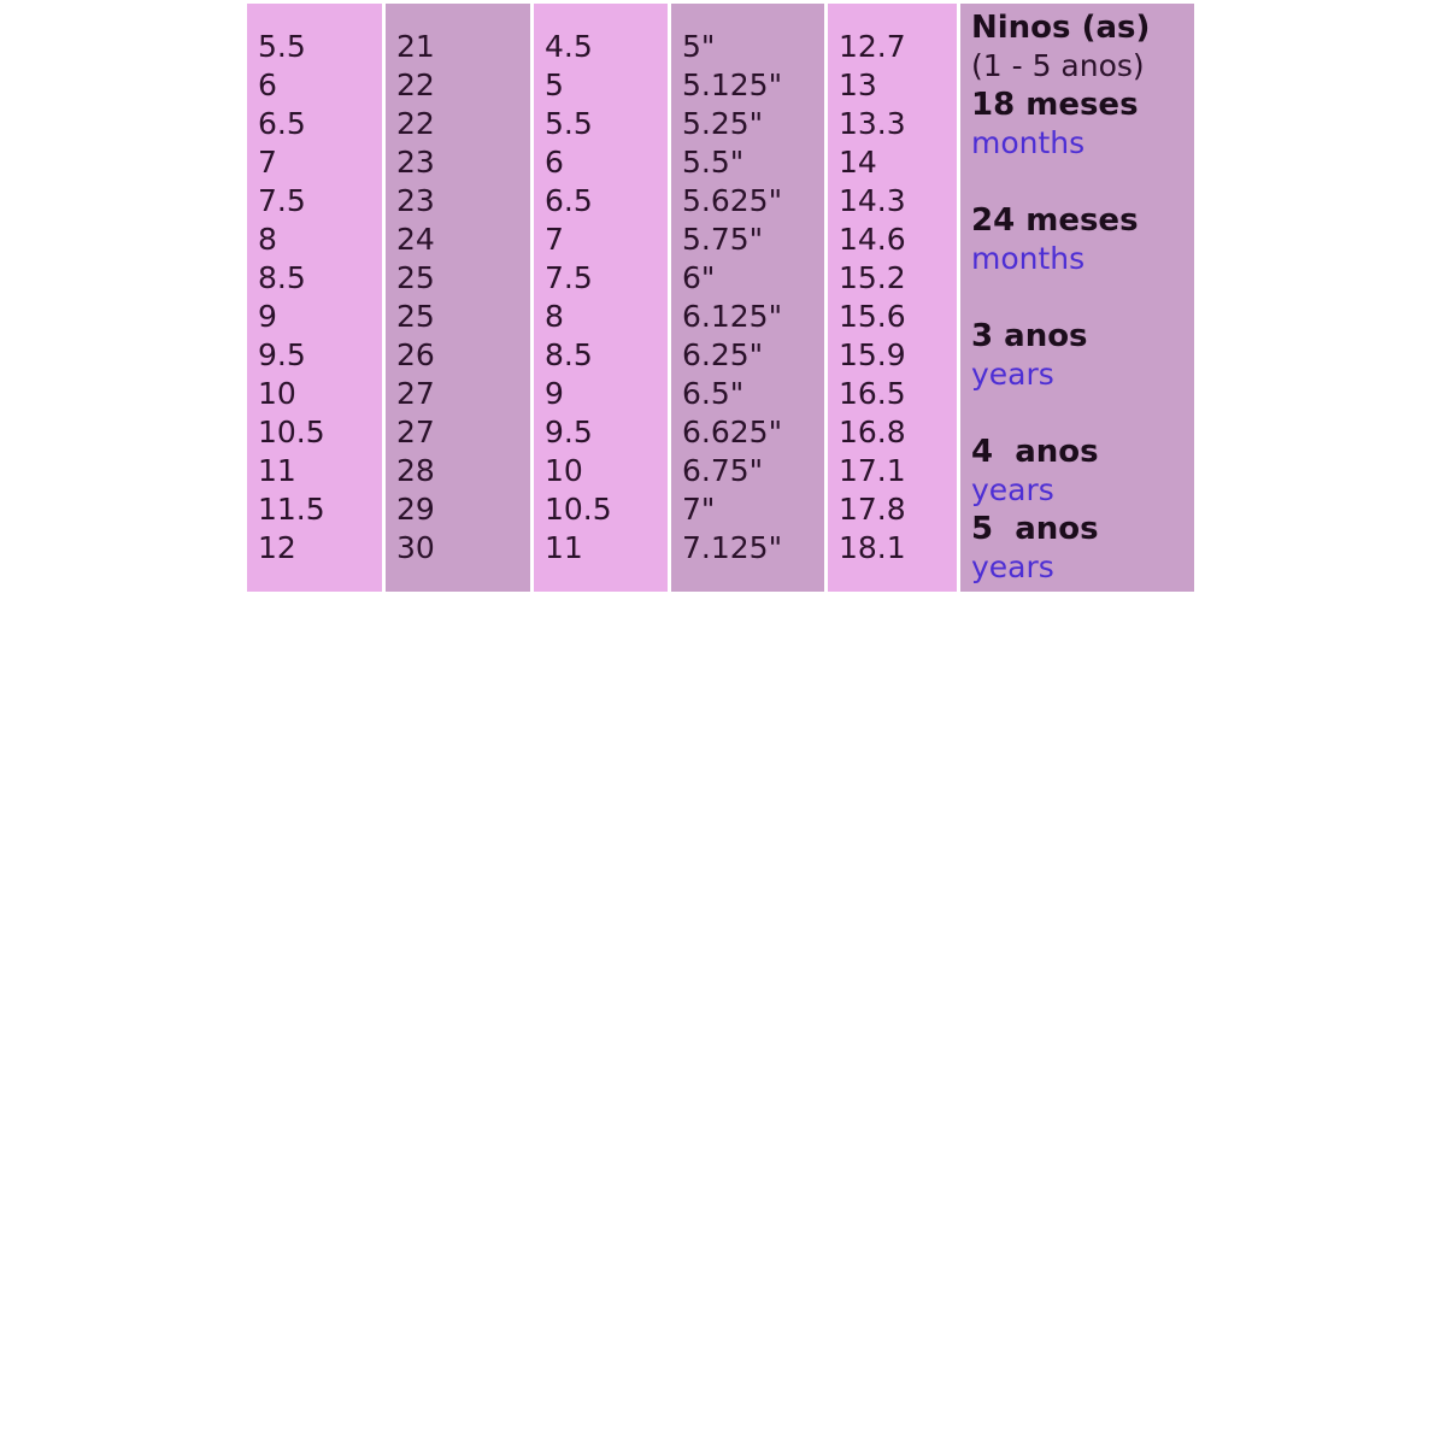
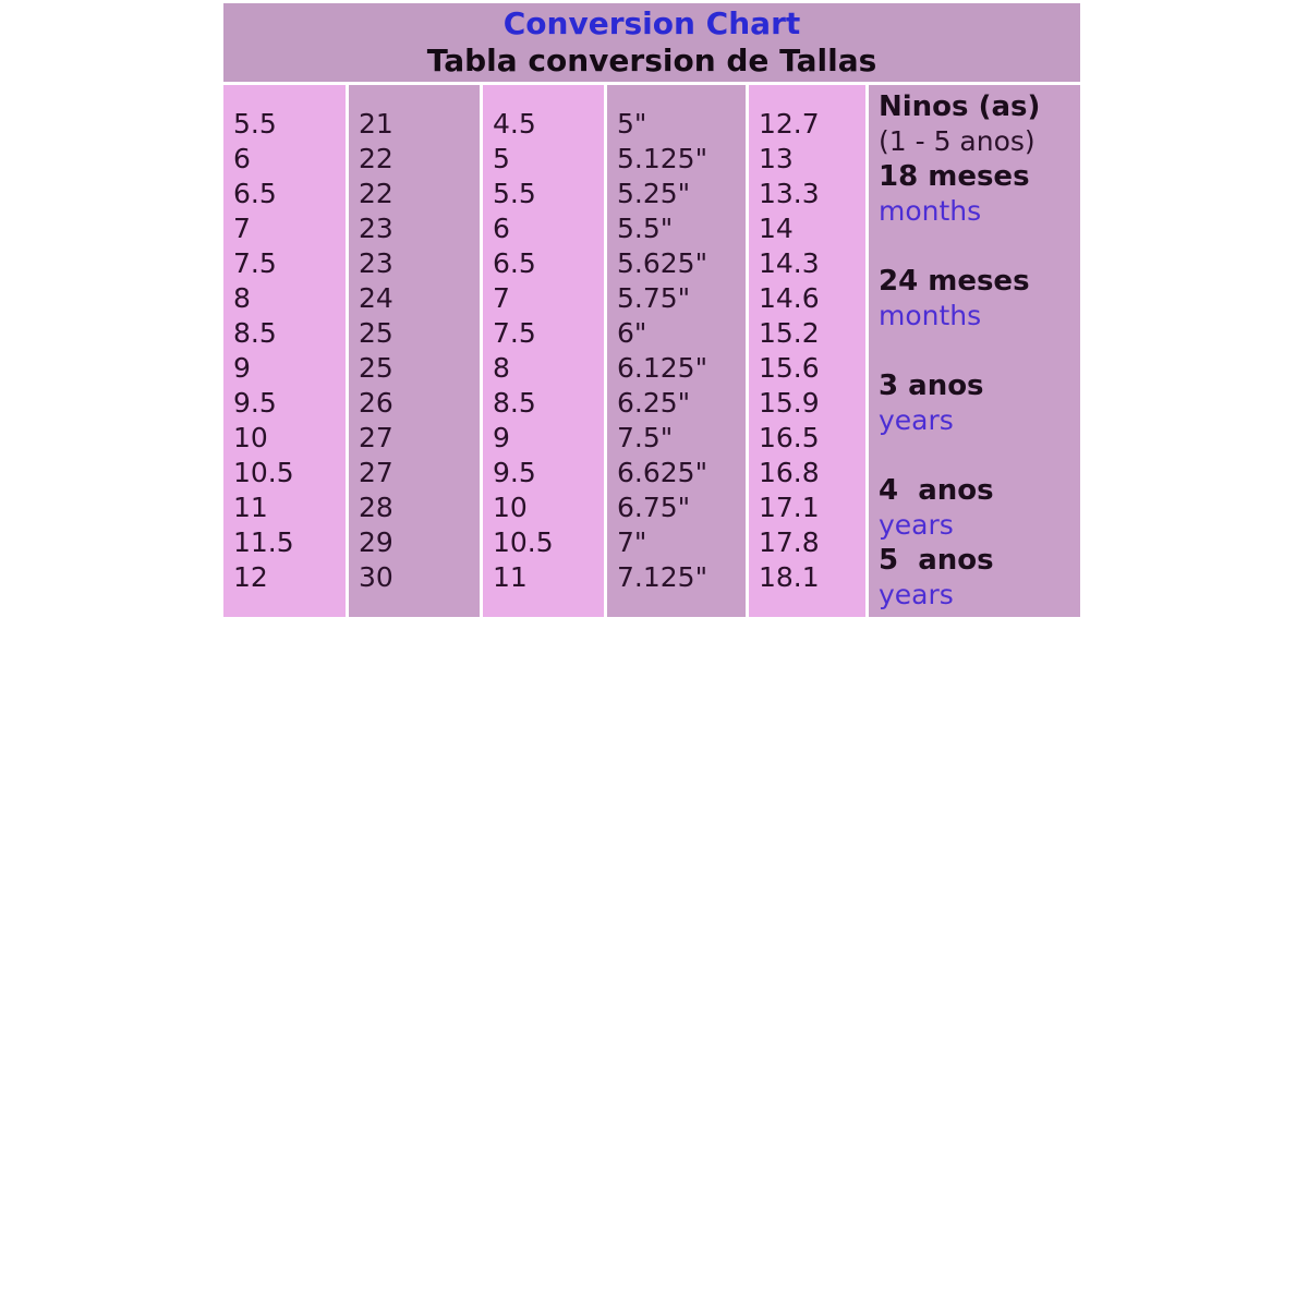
+ Conversion Chart Tabla conversion de Tallas
- 5.566.577.588.599.51010.51111.512	2122222323242525262727282930	4.555.566.577.588.599.51010.511	5"5.125"5.25"5.5"5.625"5.75"6"6.125"6.25"6.5"6.625"6.75"7"7.125"	12.71313.31414.314.615.215.615.916.516.817.117.818.1	Ninos (as)(1 - 5 anos)18 mesesmonths 24 mesesmonths 3 anosyears 4 anosyears5 anosyears
+ 5.566.577.588.599.51010.51111.512	2122222323242525262727282930	4.555.566.577.588.599.51010.511	5"5.125"5.25"5.5"5.625"5.75"6"6.125"6.25"7.5"6.625"6.75"7"7.125"	12.71313.31414.314.615.215.615.916.516.817.117.818.1	Ninos (as)(1 - 5 anos)18 mesesmonths 24 mesesmonths 3 anosyears 4 anosyears5 anosyears
